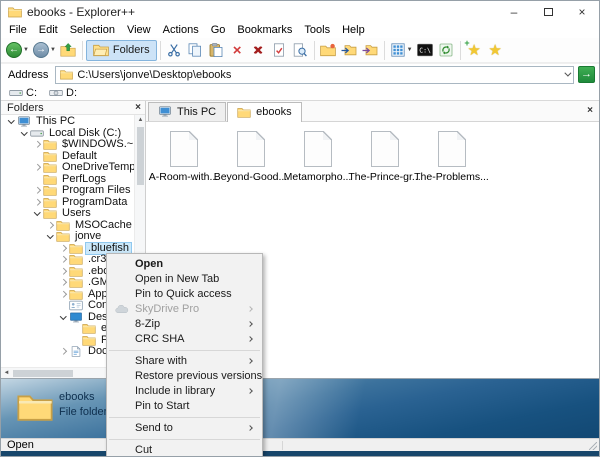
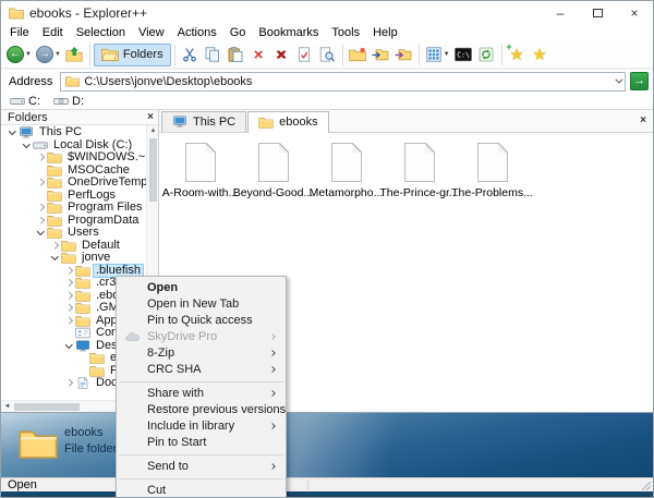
  ebooks - Explorer++
  –
  ×
  File
  Edit
  Selection
  View
  Actions
  Go
  Bookmarks
  Tools
  Help
  ←
  →
  Folders
  ×
  ×
  C:\
  ★
  +
  ★
  Address
  C:\Users\jonve\Desktop\ebooks
  →
  C:
  D:
  Folders
  ×
  This PC
  Local Disk (C:)
  $WINDOWS.~
- Default
+ MSOCache
  OneDriveTemp
  PerfLogs
  Program Files
  ProgramData
  Users
- MSOCache
+ Default
  jonve
  .bluefish
  .cr3
  .eb
  .GM
  App
  Des
  e
  P
  Doc
  This PC
  ebooks
  ×
  A-Room-with...
  Beyond-Good...
  Metamorpho...
  The-Prince-gr...
  The-Problems...
  Open
  Open
  Open in New Tab
  Pin to Quick access
  SkyDrive Pro
  8-Zip
  CRC SHA
  Share with
  Restore previous versions
  Include in library
  Pin to Start
  Send to
  Cut
